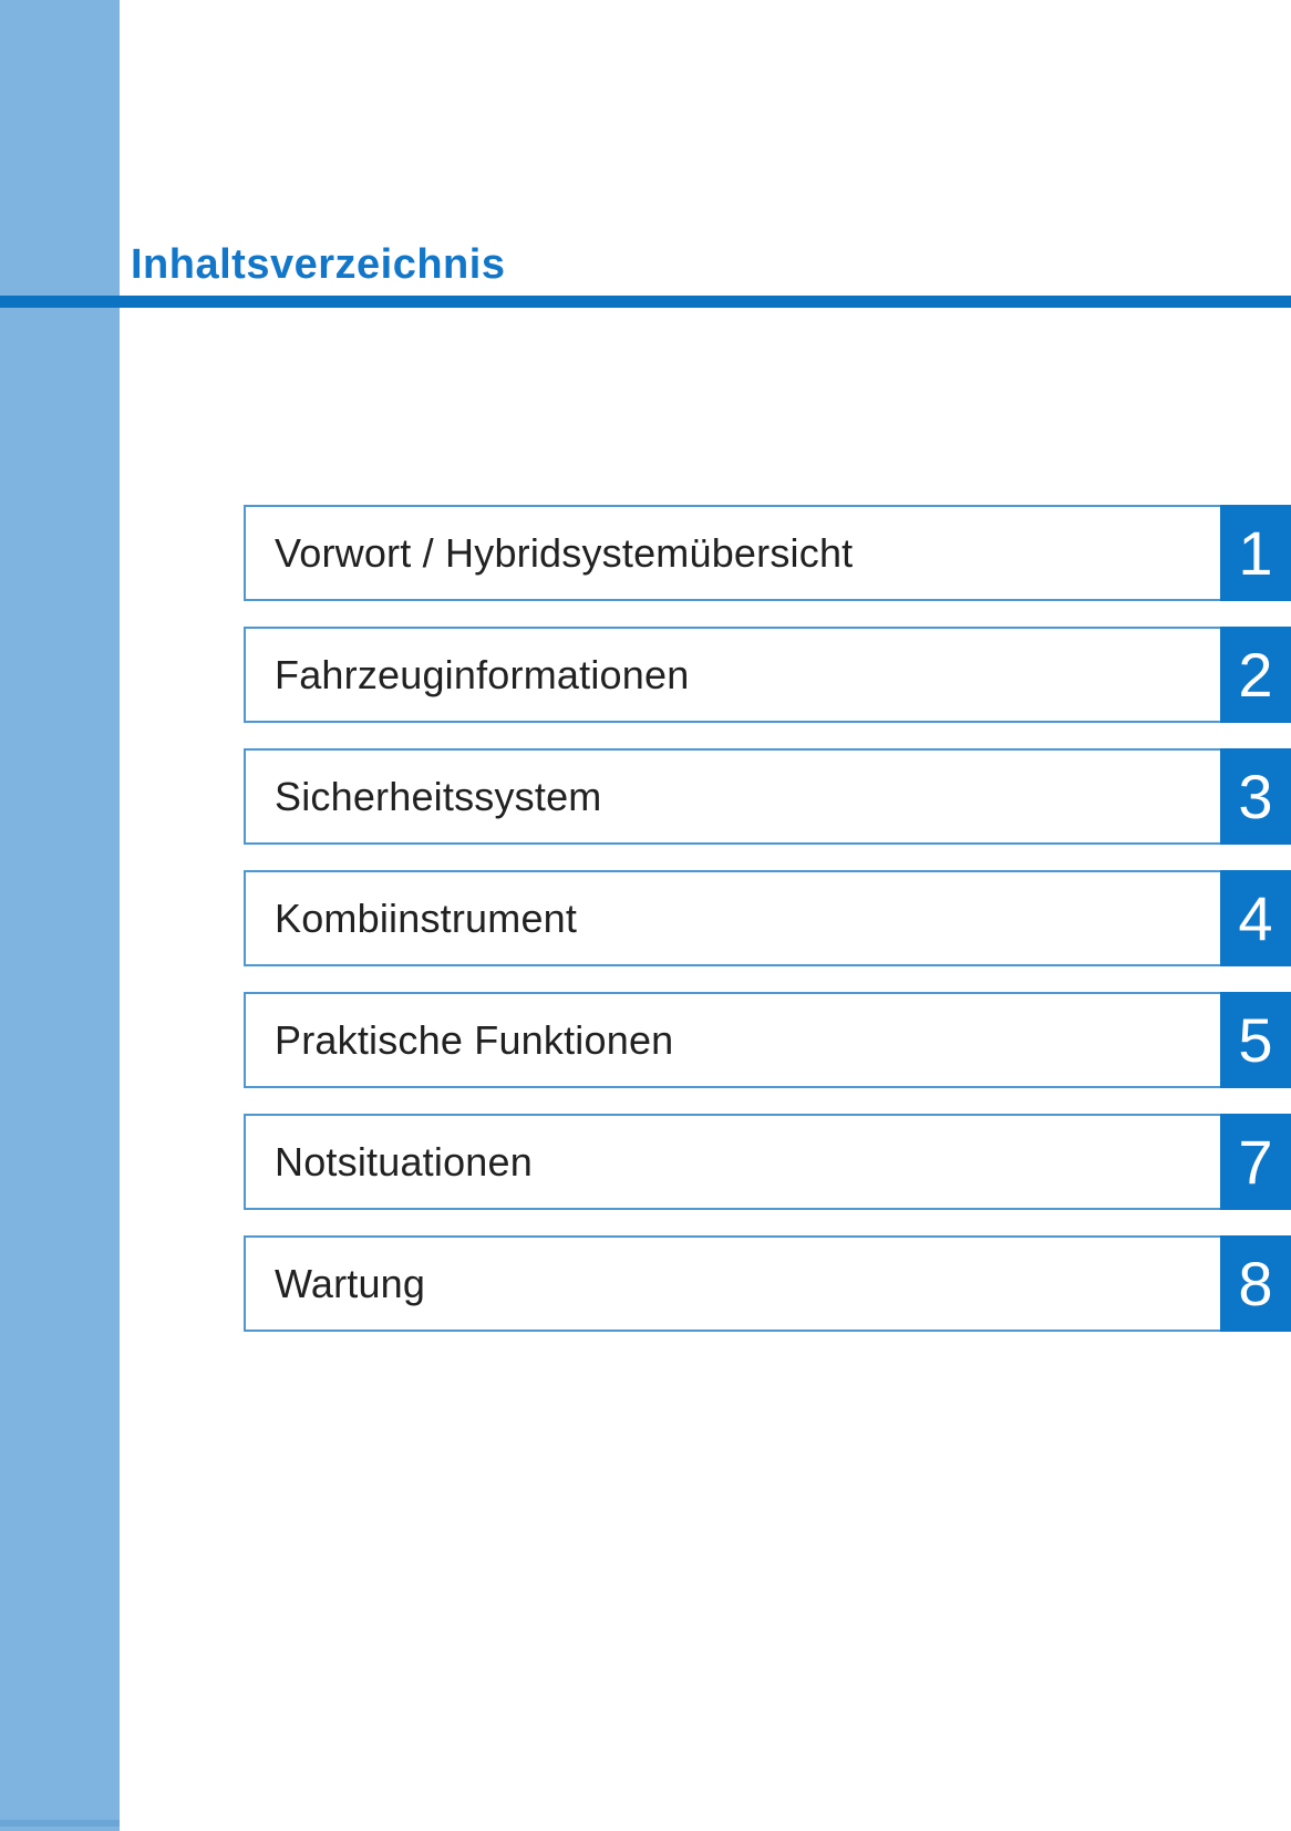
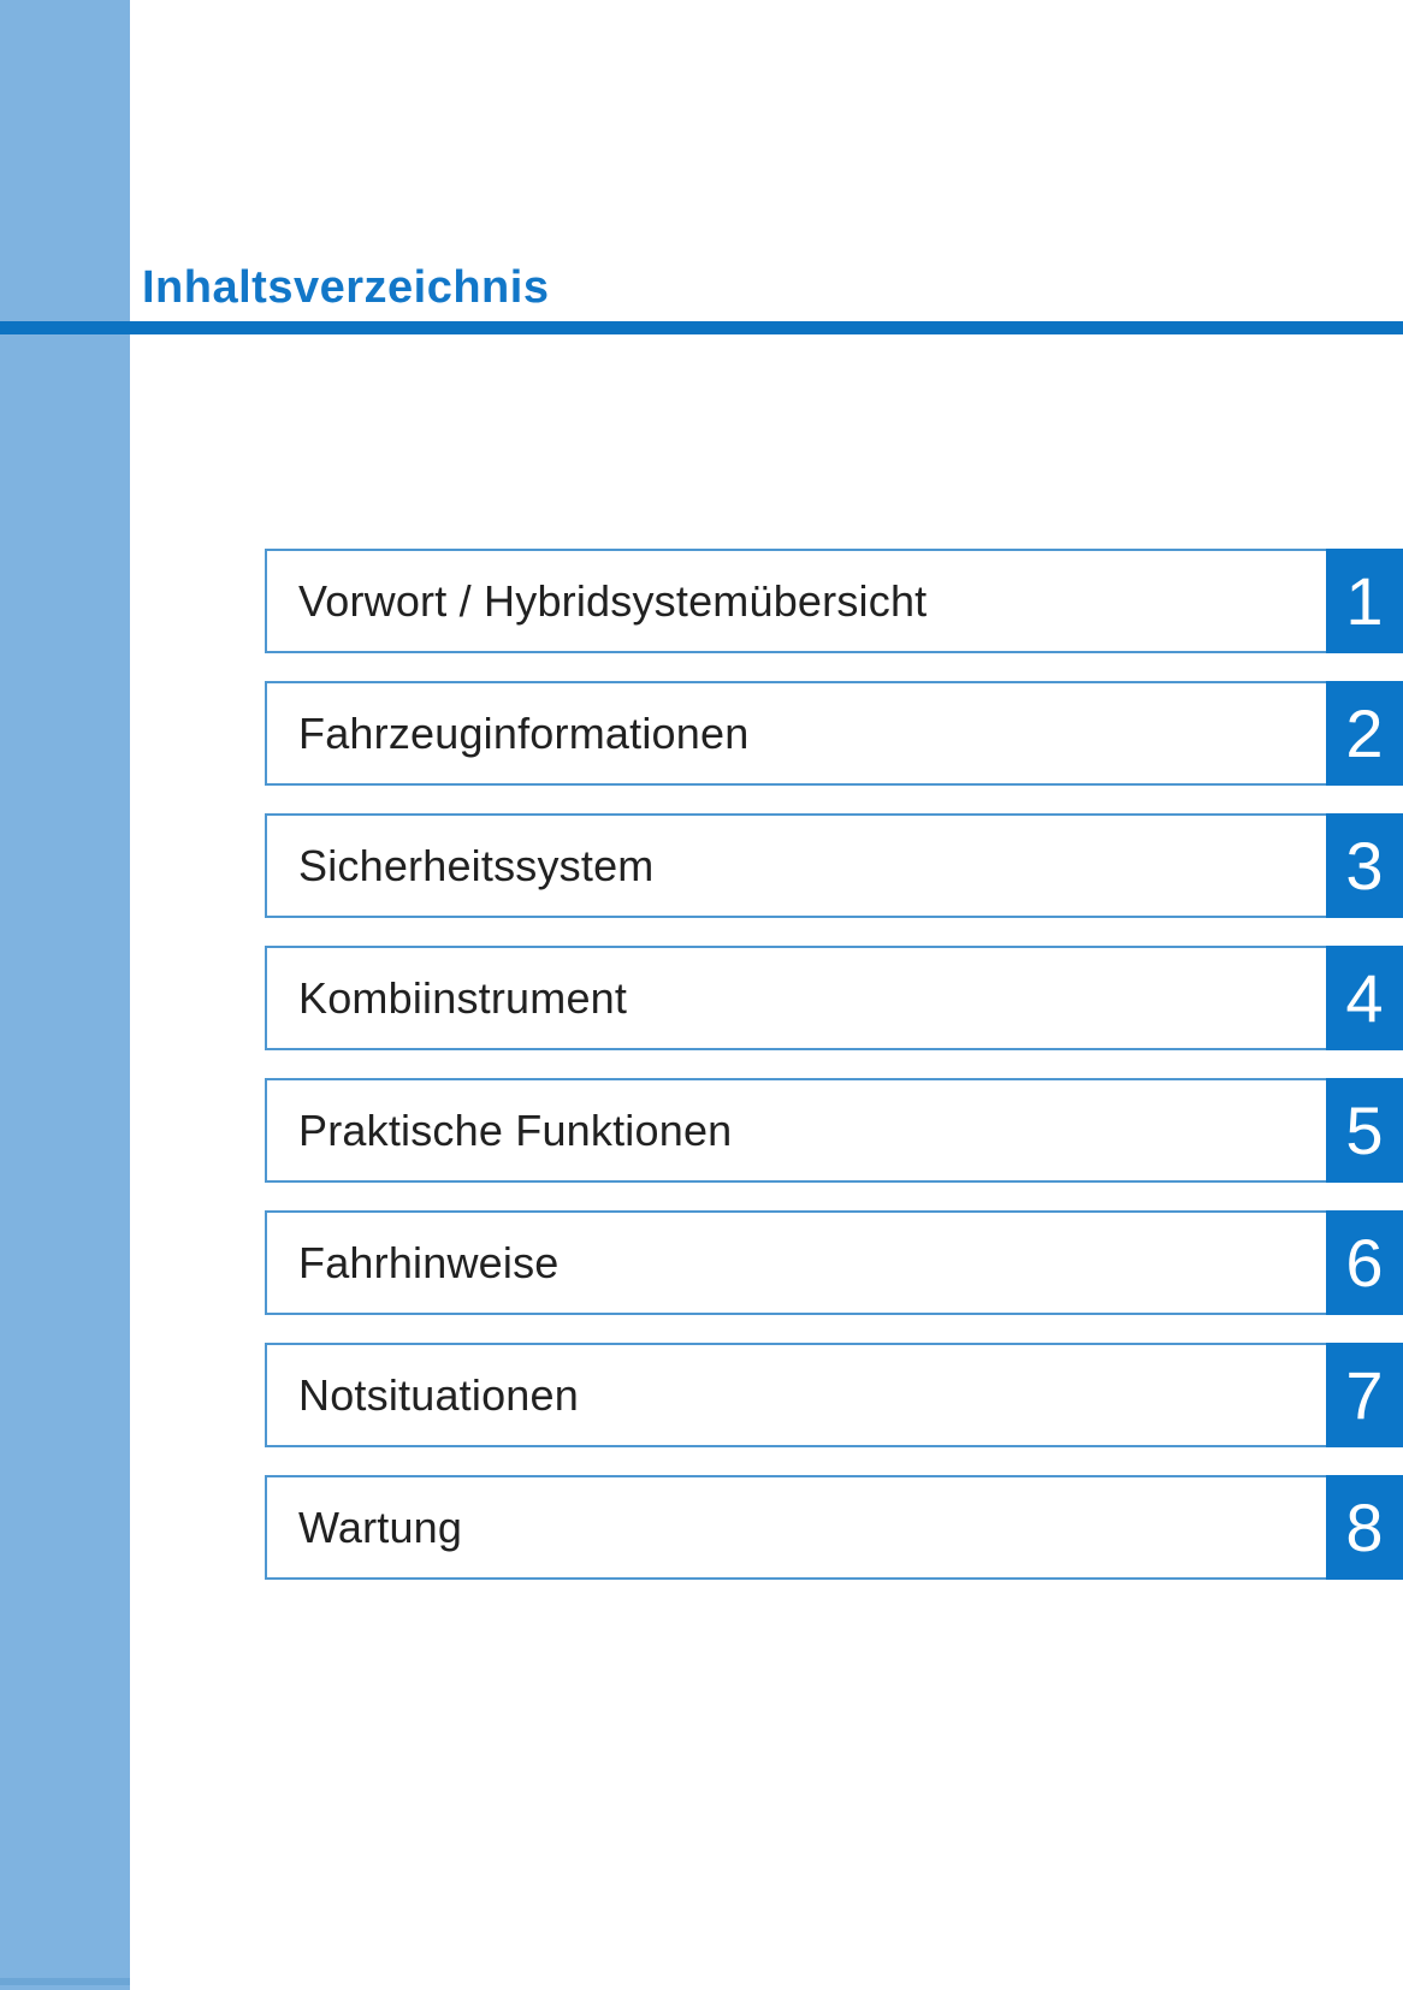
  Inhaltsverzeichnis
  Vorwort / Hybridsystemübersicht
  1
  Fahrzeuginformationen
  2
  Sicherheitssystem
  3
  Kombiinstrument
  4
  Praktische Funktionen
  5
+ Fahrhinweise
+ 6
  Notsituationen
  7
  Wartung
  8
